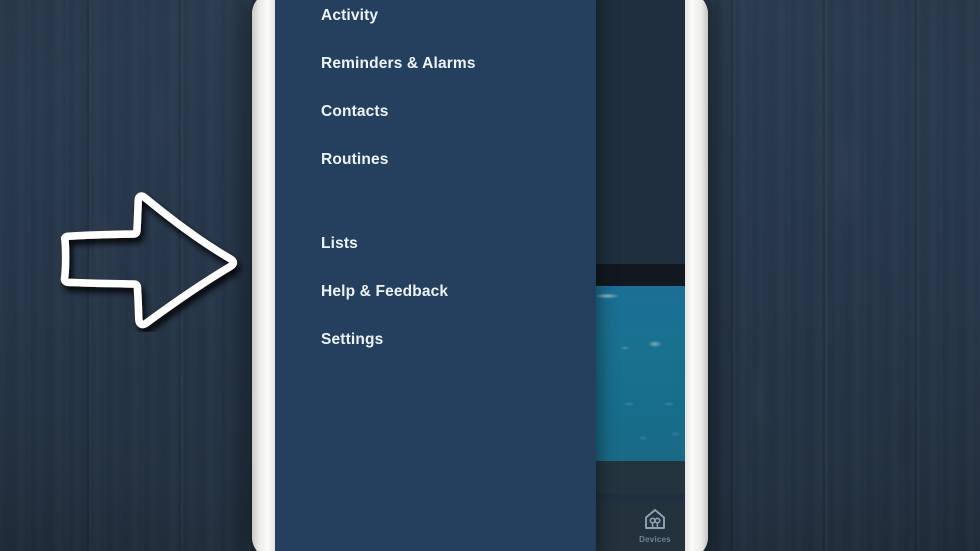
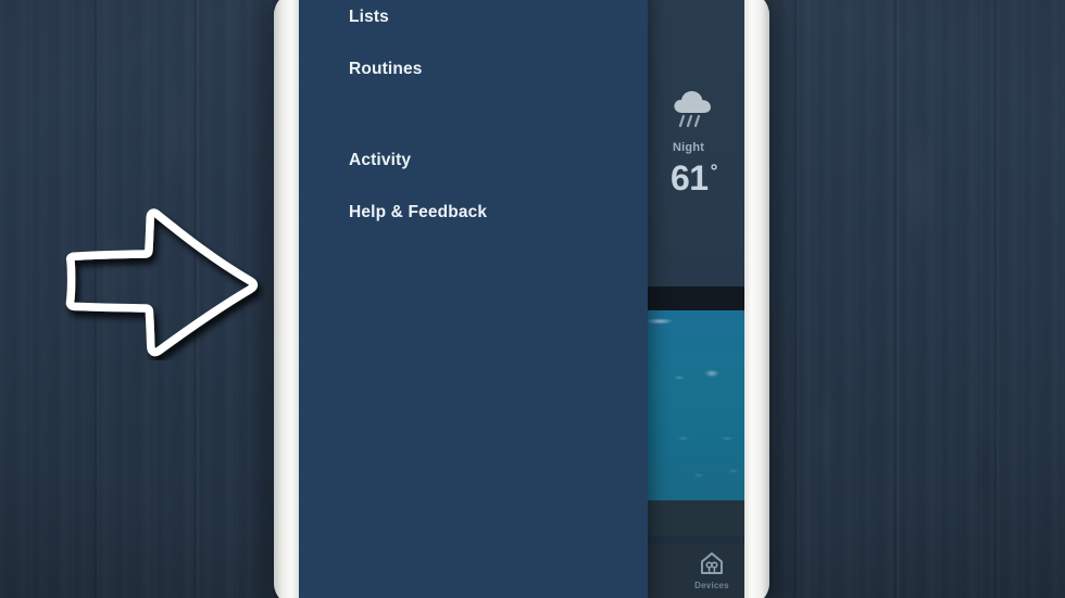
+ Night
+ 61°
  Devices
- Activity
+ Lists
- Reminders & Alarms
- Contacts
  Routines
- Lists
+ Activity
  Help & Feedback
- Settings
